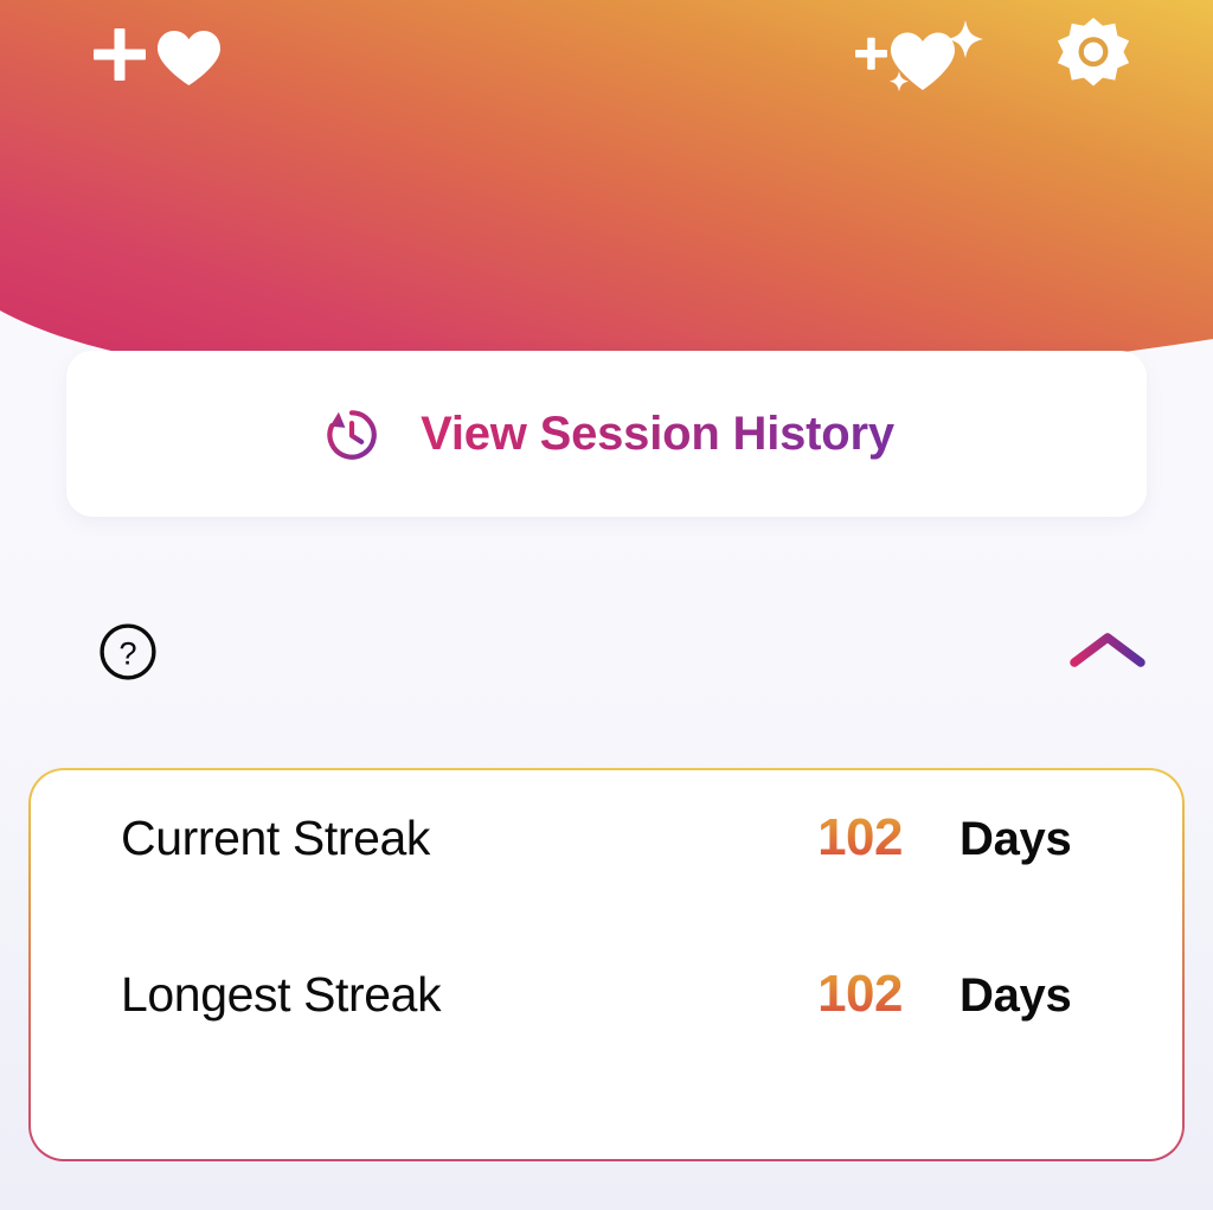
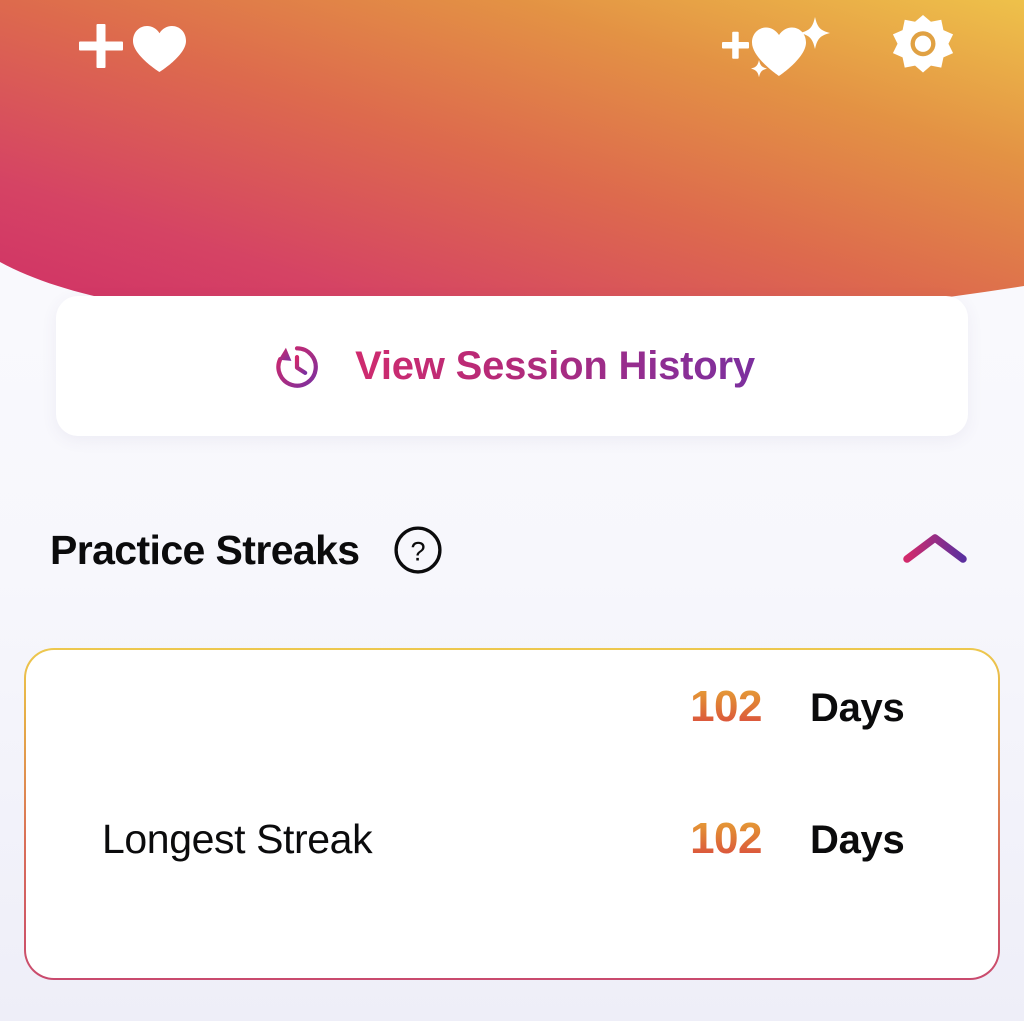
  View Session History
+ Practice Streaks
  ?
- Current Streak
  102
  Days
  Longest Streak
  102
  Days
